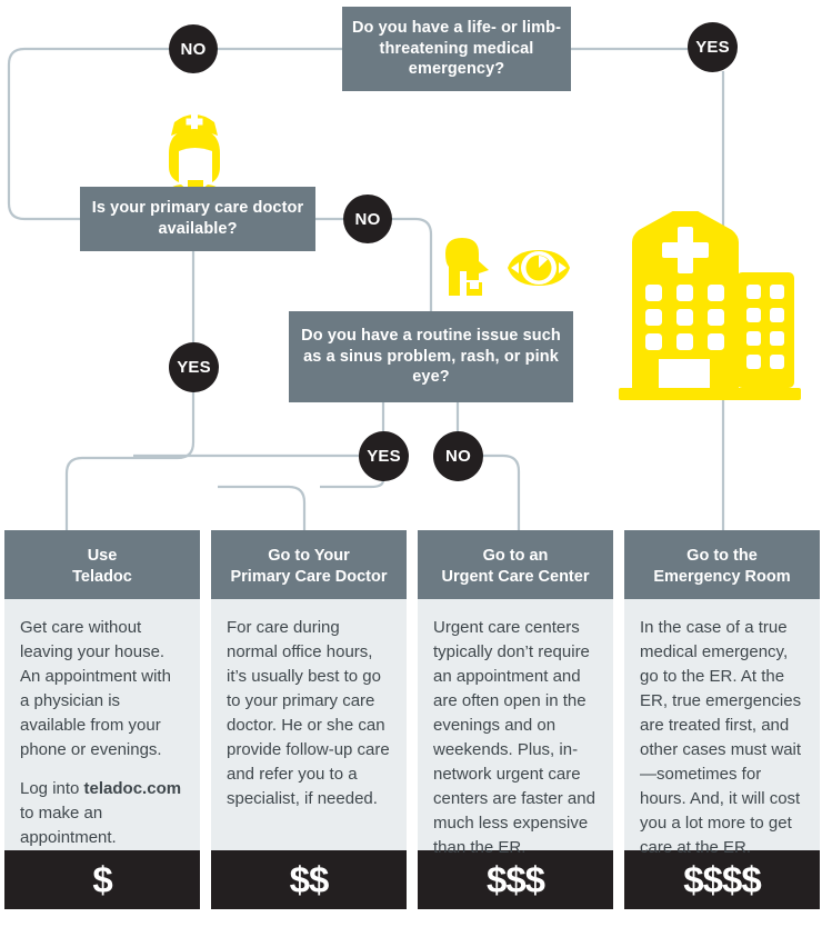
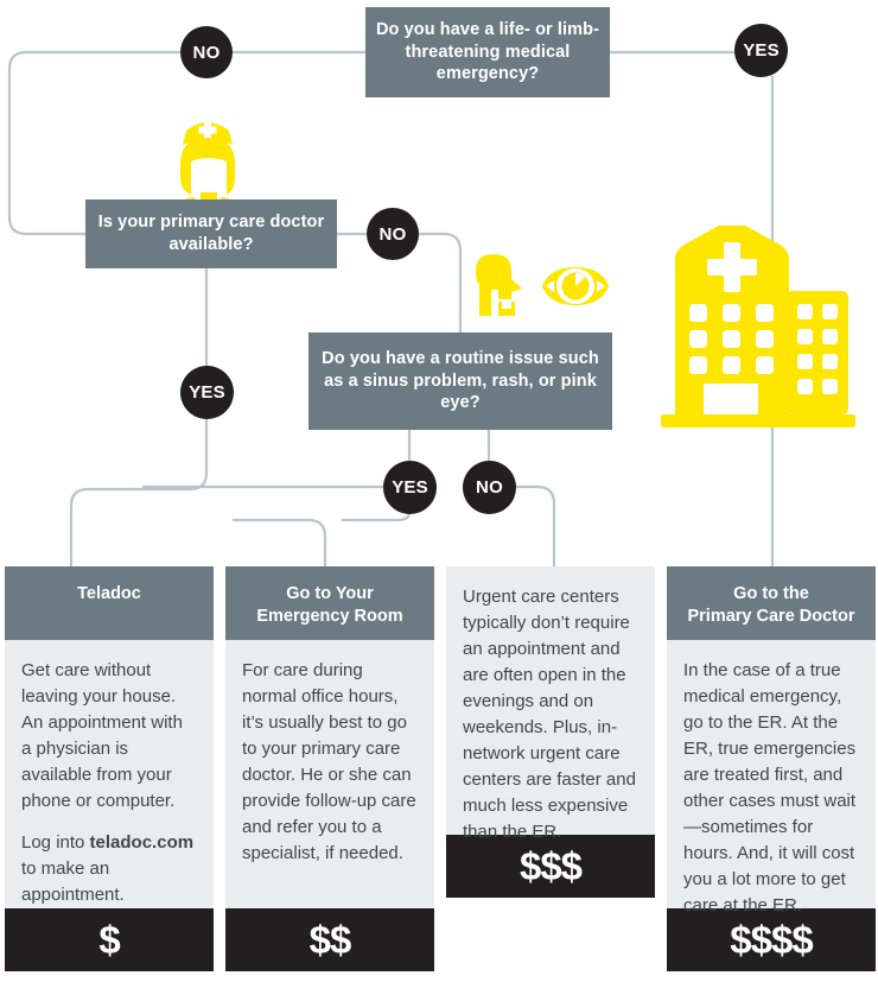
  Do you have a life- or limb- threatening medical emergency?
  Is your primary care doctor available?
  Do you have a routine issue such as a sinus problem, rash, or pink eye?
  NO
  YES
  NO
  YES
  YES
  NO
- Use
  Teladoc
- Get care without leaving your house. An appointment with a physician is available from your phone or evenings.
+ Get care without leaving your house. An appointment with a physician is available from your phone or computer.
  Log into teladoc.com to make an appointment.
  $
  Go to Your
- Primary Care Doctor
+ Emergency Room
  For care during normal office hours, it’s usually best to go to your primary care doctor. He or she can provide follow-up care and refer you to a specialist, if needed.
  $$
- Go to an
- Urgent Care Center
  Urgent care centers typically don’t require an appointment and are often open in the evenings and on weekends. Plus, in-network urgent care centers are faster and much less expensive than the ER.
  $$$
  Go to the
- Emergency Room
+ Primary Care Doctor
  In the case of a true medical emergency, go to the ER. At the ER, true emergencies are treated first, and other cases must wait—sometimes for hours. And, it will cost you a lot more to get care at the ER.
  $$$$
